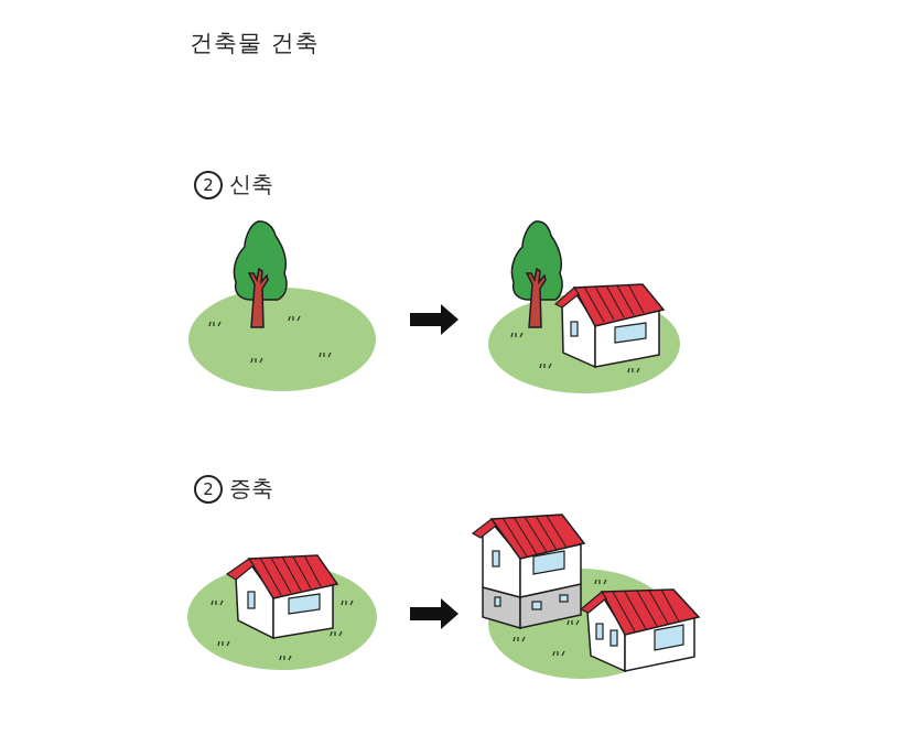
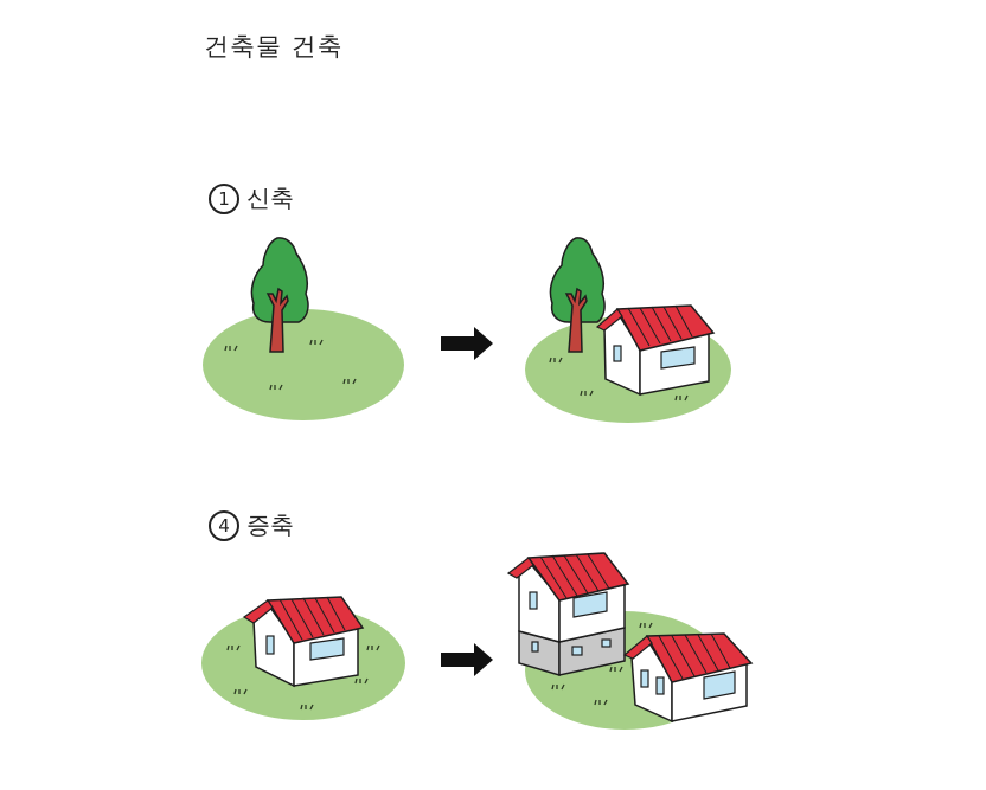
  건축물 건축
- 2 신축
+ 1 신축
- 2 증축
+ 4 증축
